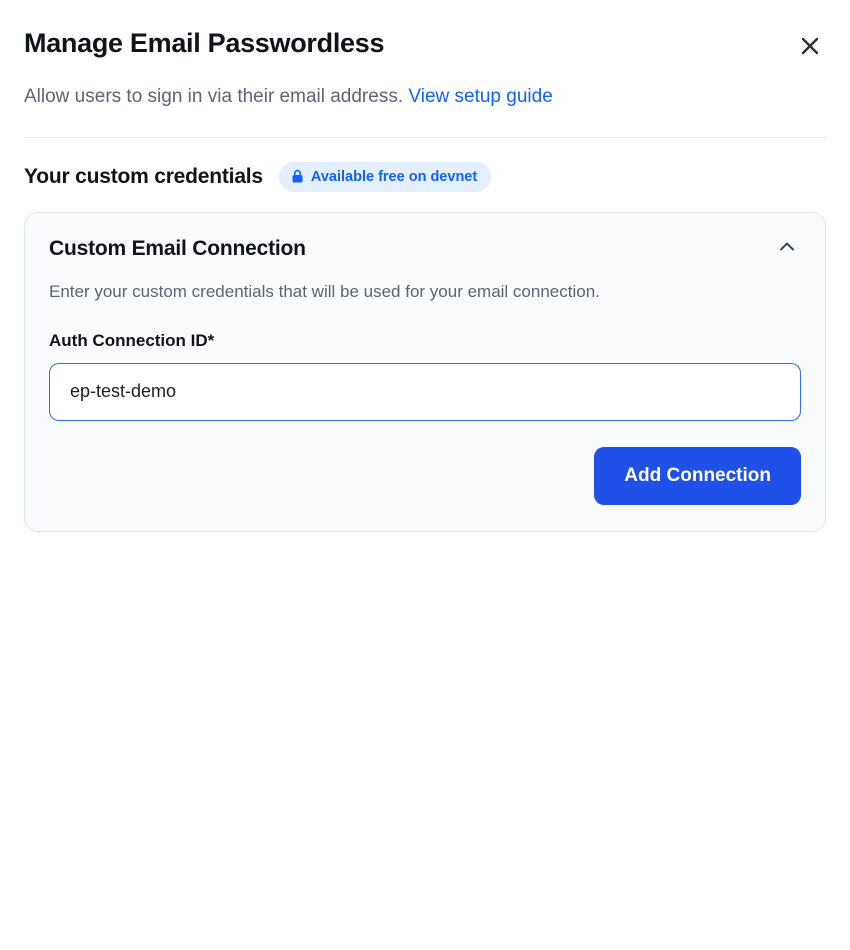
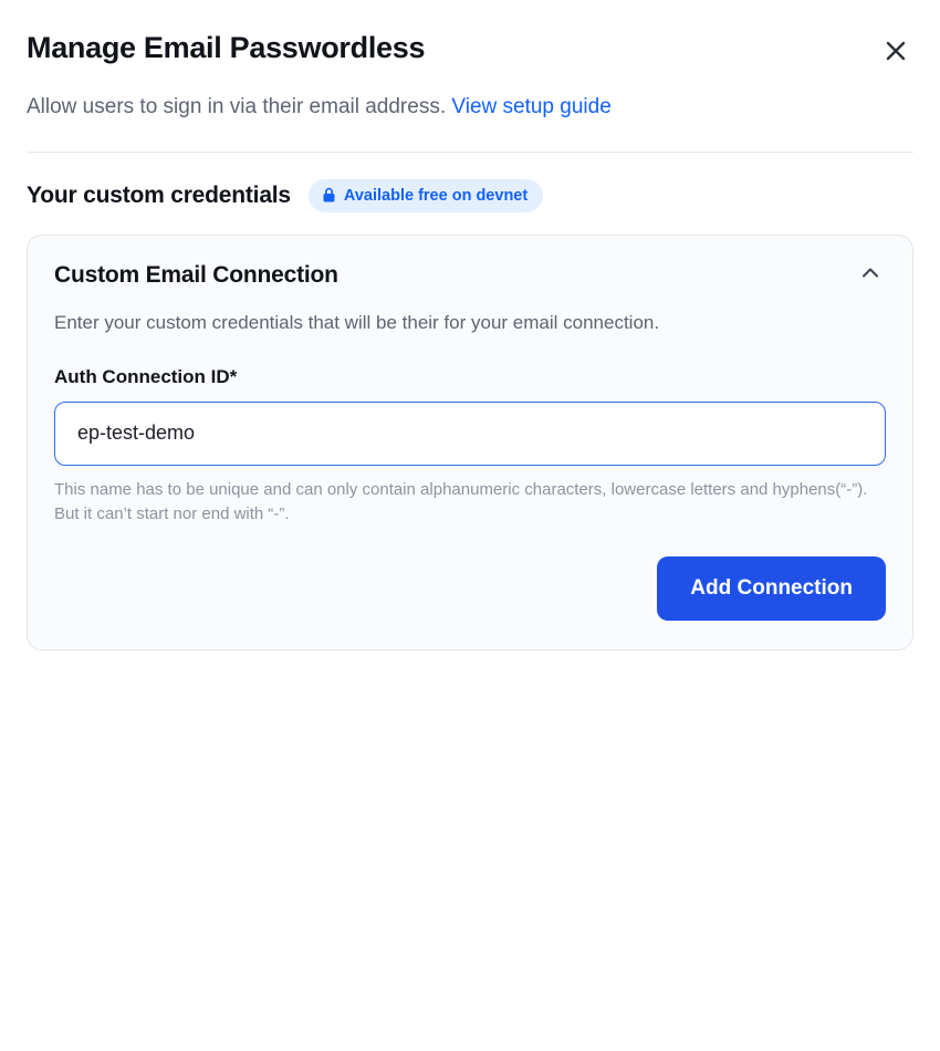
  Manage Email Passwordless
  Allow users to sign in via their email address. View setup guide
  Your custom credentials
  Available free on devnet
  Custom Email Connection
- Enter your custom credentials that will be used for your email connection.
+ Enter your custom credentials that will be their for your email connection.
  Auth Connection ID*
  ep-test-demo
+ This name has to be unique and can only contain alphanumeric characters, lowercase letters and hyphens(“-”). But it can’t start nor end with “-”.
  Add Connection
